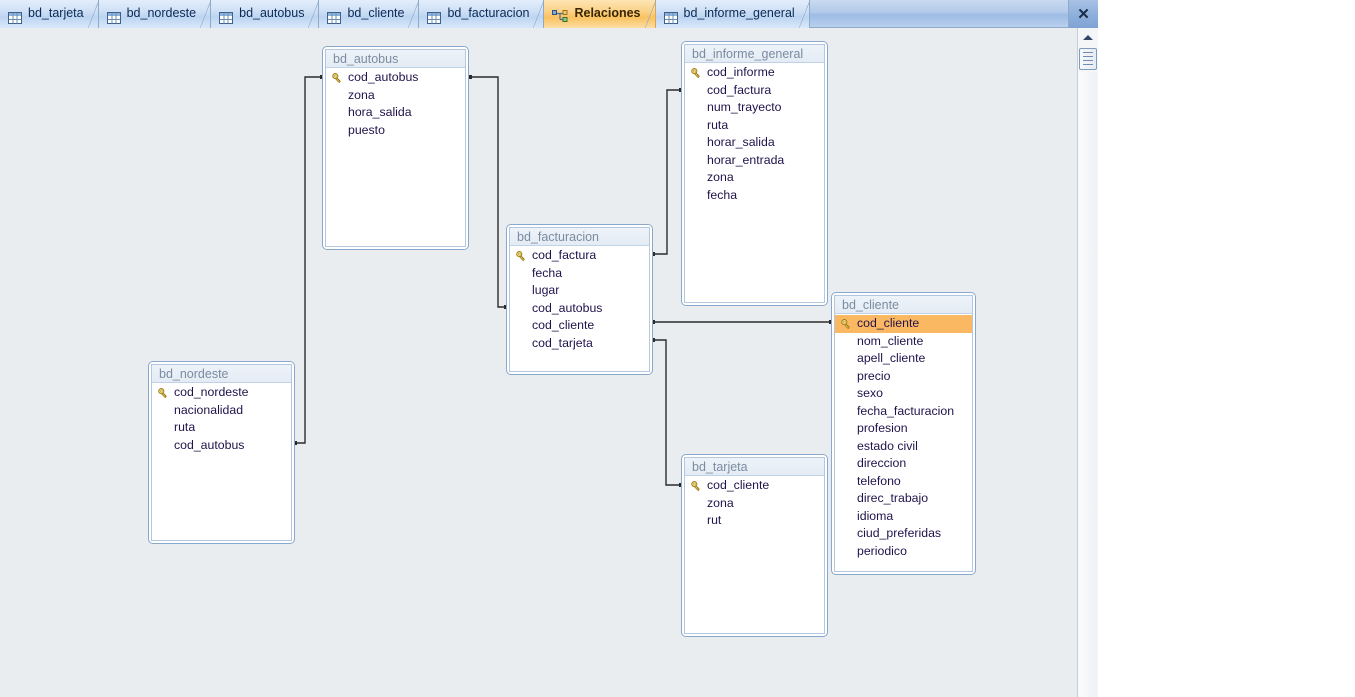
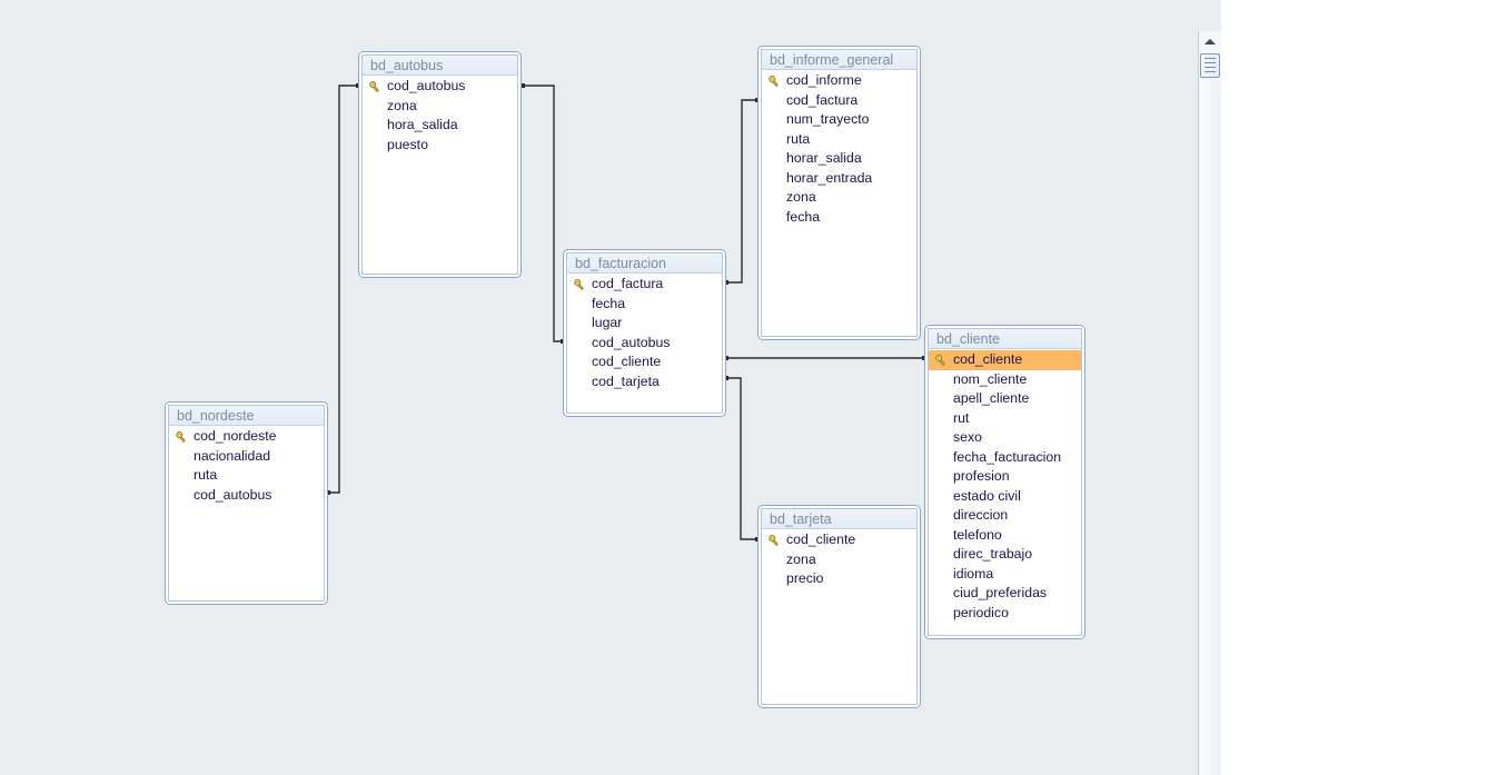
- bd_tarjeta bd_nordeste bd_autobus bd_cliente bd_facturacion Relaciones bd_informe_general
- ✕
  bd_autobus
  cod_autobus
  zona
  hora_salida
  puesto
  bd_informe_general
  cod_informe
  cod_factura
  num_trayecto
  ruta
  horar_salida
  horar_entrada
  zona
  fecha
  bd_facturacion
  cod_factura
  fecha
  lugar
  cod_autobus
  cod_cliente
  cod_tarjeta
  bd_cliente
  cod_cliente
  nom_cliente
  apell_cliente
- precio
+ rut
  sexo
  fecha_facturacion
  profesion
  estado civil
  direccion
  telefono
  direc_trabajo
  idioma
  ciud_preferidas
  periodico
  bd_nordeste
  cod_nordeste
  nacionalidad
  ruta
  cod_autobus
  bd_tarjeta
  cod_cliente
  zona
- rut
+ precio
